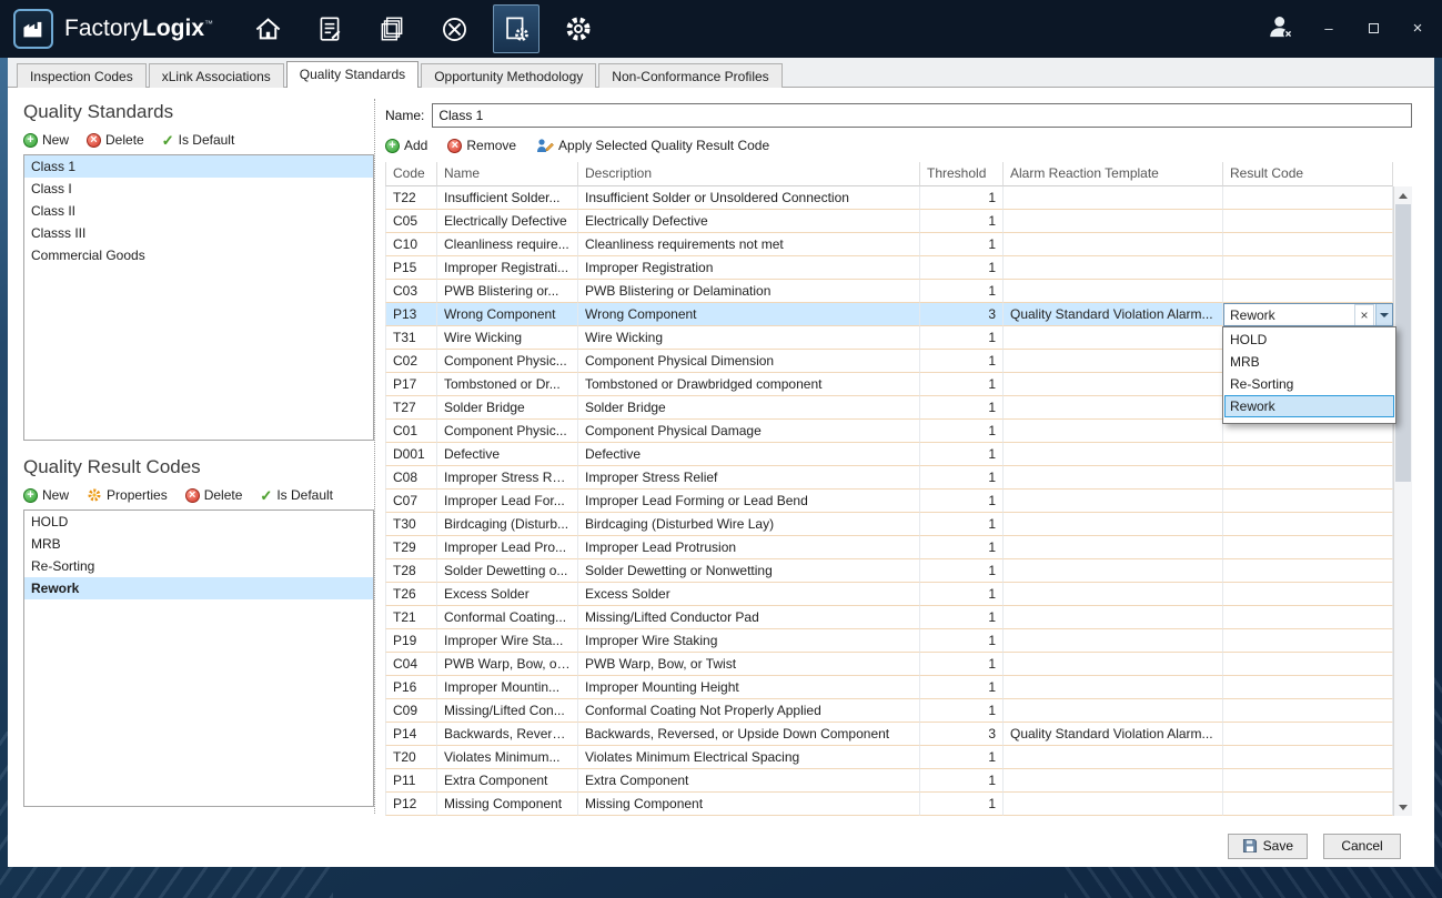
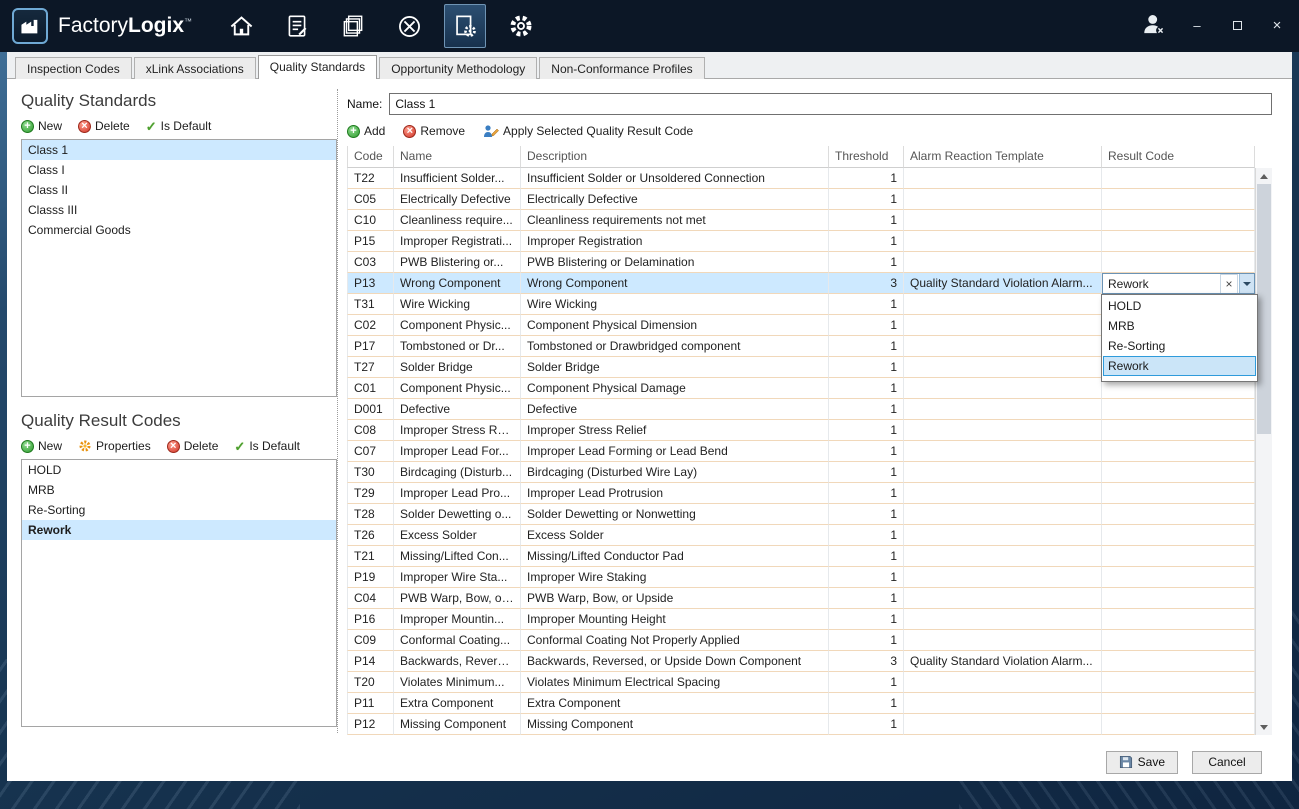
  FactoryLogix™
  –
  ×
  Inspection Codes
  xLink Associations
  Quality Standards
  Opportunity Methodology
  Non-Conformance Profiles
  Quality Standards
  +
  New
  ×
  Delete
  ✓
  Is Default
  Class 1
  Class I
  Class II
  Classs III
  Commercial Goods
  Quality Result Codes
  +
  New
  Properties
  ×
  Delete
  ✓
  Is Default
  HOLD
  MRB
  Re-Sorting
  Rework
  Name:
  Class 1
  +
  Add
  ×
  Remove
  Apply Selected Quality Result Code
  Code
  Name
  Description
  Threshold
  Alarm Reaction Template
  Result Code
  T22
  Insufficient Solder...
  Insufficient Solder or Unsoldered Connection
  1
  C05
  Electrically Defective
  Electrically Defective
  1
  C10
  Cleanliness require...
  Cleanliness requirements not met
  1
  P15
  Improper Registrati...
  Improper Registration
  1
  C03
  PWB Blistering or...
  PWB Blistering or Delamination
  1
  P13
  Wrong Component
  Wrong Component
  3
  Quality Standard Violation Alarm...
  Rework
  ×
  T31
  Wire Wicking
  Wire Wicking
  1
  C02
  Component Physic...
  Component Physical Dimension
  1
  P17
  Tombstoned or Dr...
  Tombstoned or Drawbridged component
  1
  T27
  Solder Bridge
  Solder Bridge
  1
  C01
  Component Physic...
  Component Physical Damage
  1
  D001
  Defective
  Defective
  1
  C08
  Improper Stress Re...
  Improper Stress Relief
  1
  C07
  Improper Lead For...
  Improper Lead Forming or Lead Bend
  1
  T30
  Birdcaging (Disturb...
  Birdcaging (Disturbed Wire Lay)
  1
  T29
  Improper Lead Pro...
  Improper Lead Protrusion
  1
  T28
  Solder Dewetting o...
  Solder Dewetting or Nonwetting
  1
  T26
  Excess Solder
  Excess Solder
  1
  T21
- Conformal Coating...
+ Missing/Lifted Con...
  Missing/Lifted Conductor Pad
  1
  P19
  Improper Wire Sta...
  Improper Wire Staking
  1
  C04
  PWB Warp, Bow, or...
- PWB Warp, Bow, or Twist
+ PWB Warp, Bow, or Upside
  1
  P16
  Improper Mountin...
  Improper Mounting Height
  1
  C09
- Missing/Lifted Con...
+ Conformal Coating...
  Conformal Coating Not Properly Applied
  1
  P14
  Backwards, Reverse...
  Backwards, Reversed, or Upside Down Component
  3
  Quality Standard Violation Alarm...
  T20
  Violates Minimum...
  Violates Minimum Electrical Spacing
  1
  P11
  Extra Component
  Extra Component
  1
  P12
  Missing Component
  Missing Component
  1
  HOLD
  MRB
  Re-Sorting
  Rework
  Save
  Cancel
